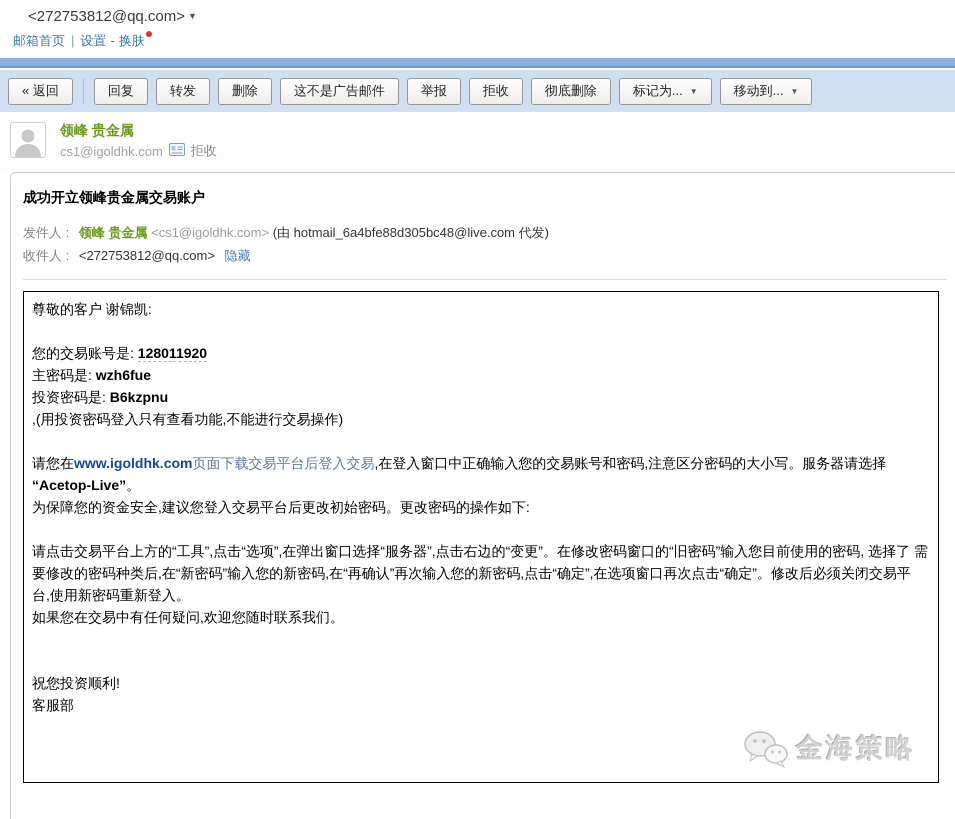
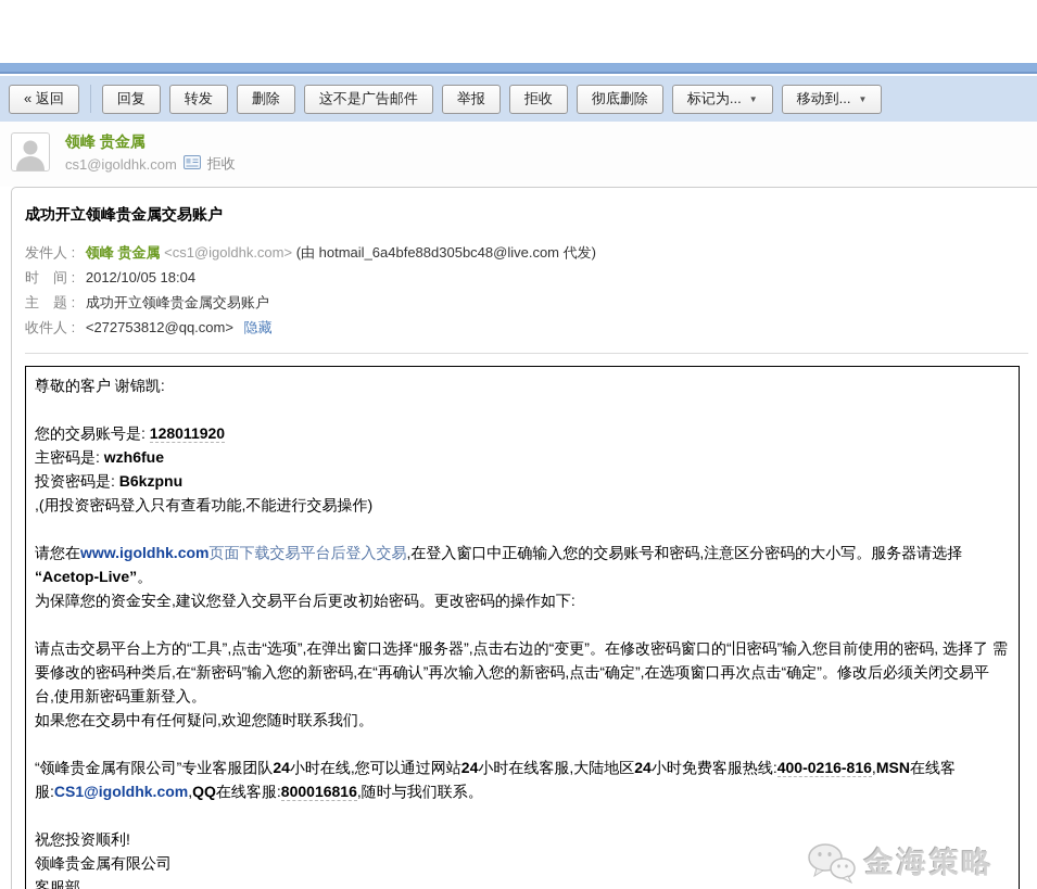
- <272753812@qq.com> ▼
- 邮箱首页 | 设置 - 换肤
  « 返回
  回复
  转发
  删除
  这不是广告邮件
  举报
  拒收
  彻底删除
  标记为...
  ▼
  移动到...
  ▼
  领峰 贵金属
  cs1@igoldhk.com
  拒收
  成功开立领峰贵金属交易账户
  发件人 : 领峰 贵金属 <cs1@igoldhk.com> (由 hotmail_6a4bfe88d305bc48@live.com 代发)
+ 时 间 : 2012/10/05 18:04
+ 主 题 : 成功开立领峰贵金属交易账户
  收件人 : <272753812@qq.com> 隐藏
  尊敬的客户 谢锦凯:
  您的交易账号是: 128011920
  主密码是: wzh6fue
  投资密码是: B6kzpnu
  ,(用投资密码登入只有查看功能,不能进行交易操作)
  请您在www.igoldhk.com页面下载交易平台后登入交易,在登入窗口中正确输入您的交易账号和密码,注意区分密码的大小写。服务器请选择 “Acetop-Live”。
  为保障您的资金安全,建议您登入交易平台后更改初始密码。更改密码的操作如下:
  请点击交易平台上方的“工具”,点击“选项”,在弹出窗口选择“服务器”,点击右边的“变更”。在修改密码窗口的“旧密码”输入您目前使用的密码, 选择了 需要修改的密码种类后,在“新密码”输入您的新密码,在“再确认”再次输入您的新密码,点击“确定”,在选项窗口再次点击“确定”。修改后必须关闭交易平 台,使用新密码重新登入。
  如果您在交易中有任何疑问,欢迎您随时联系我们。
+ “领峰贵金属有限公司”专业客服团队24小时在线,您可以通过网站24小时在线客服,大陆地区24小时免费客服热线:400-0216-816,MSN在线客 服:CS1@igoldhk.com,QQ在线客服:800016816,随时与我们联系。
  祝您投资顺利!
+ 领峰贵金属有限公司
  客服部
  金海策略
